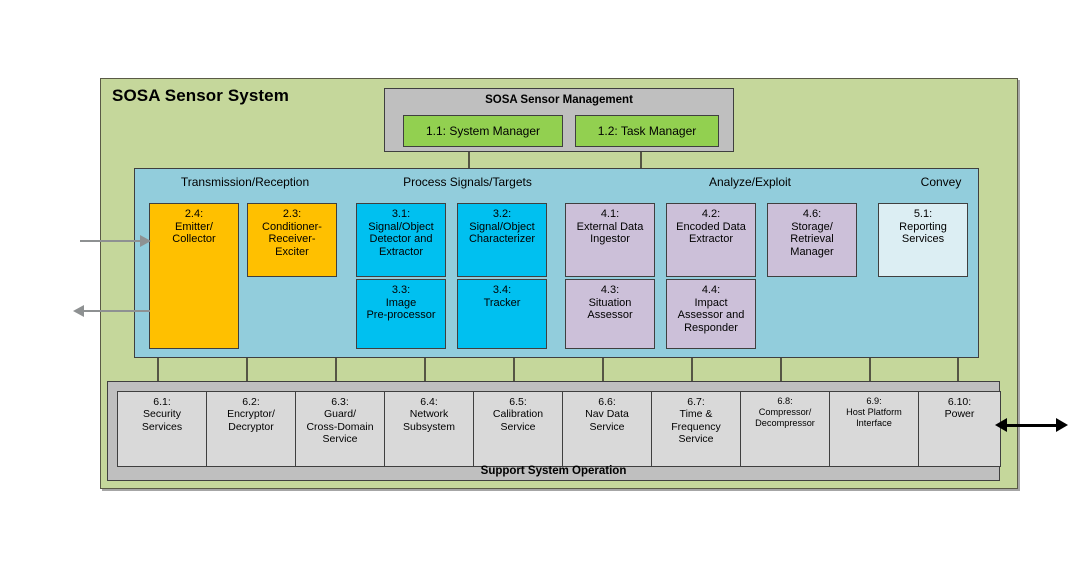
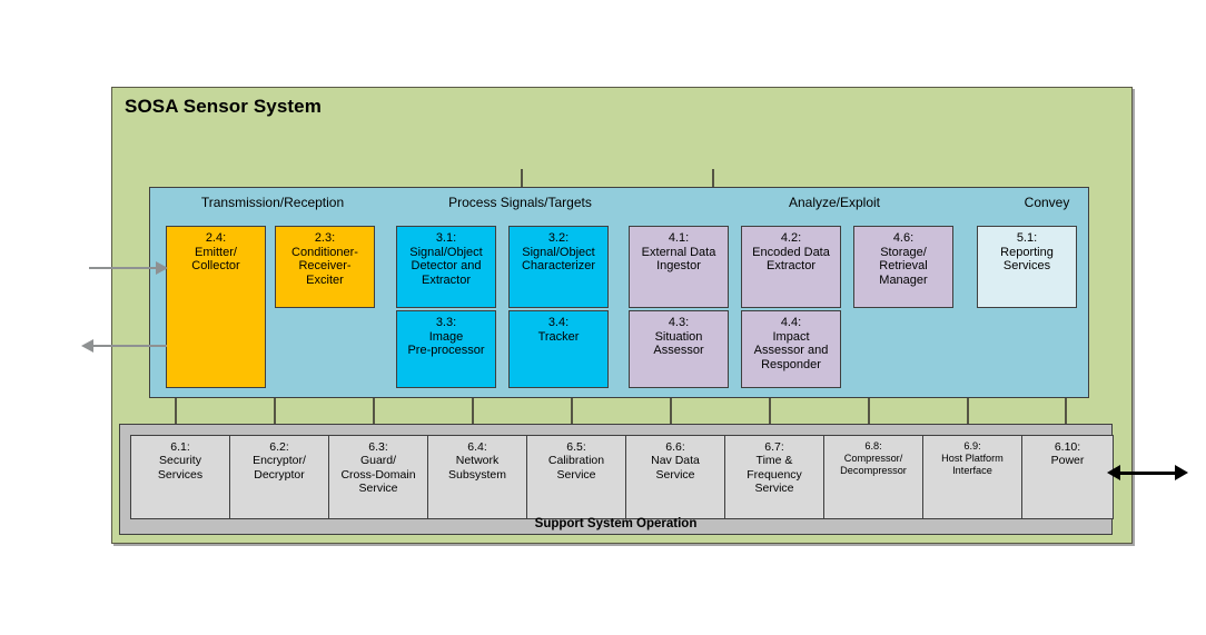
  SOSA Sensor System
- SOSA Sensor Management
- 1.1: System Manager
- 1.2: Task Manager
  Transmission/Reception
  Process Signals/Targets
  Analyze/Exploit
  Convey
  2.4:
  Emitter/
  Collector
  2.3:
  Conditioner-
  Receiver-
  Exciter
  3.1:
  Signal/Object
  Detector and
  Extractor
  3.2:
  Signal/Object
  Characterizer
  4.1:
  External Data
  Ingestor
  4.2:
  Encoded Data
  Extractor
  4.6:
  Storage/
  Retrieval
  Manager
  5.1:
  Reporting
  Services
  3.3:
  Image
  Pre-processor
  3.4:
  Tracker
  4.3:
  Situation
  Assessor
  4.4:
  Impact
  Assessor and
  Responder
  6.1:
  Security
  Services
  6.2:
  Encryptor/
  Decryptor
  6.3:
  Guard/
  Cross-Domain
  Service
  6.4:
  Network
  Subsystem
  6.5:
  Calibration
  Service
  6.6:
  Nav Data
  Service
  6.7:
  Time &
  Frequency
  Service
  6.8:
  Compressor/
  Decompressor
  6.9:
  Host Platform
  Interface
  6.10:
  Power
  Support System Operation
